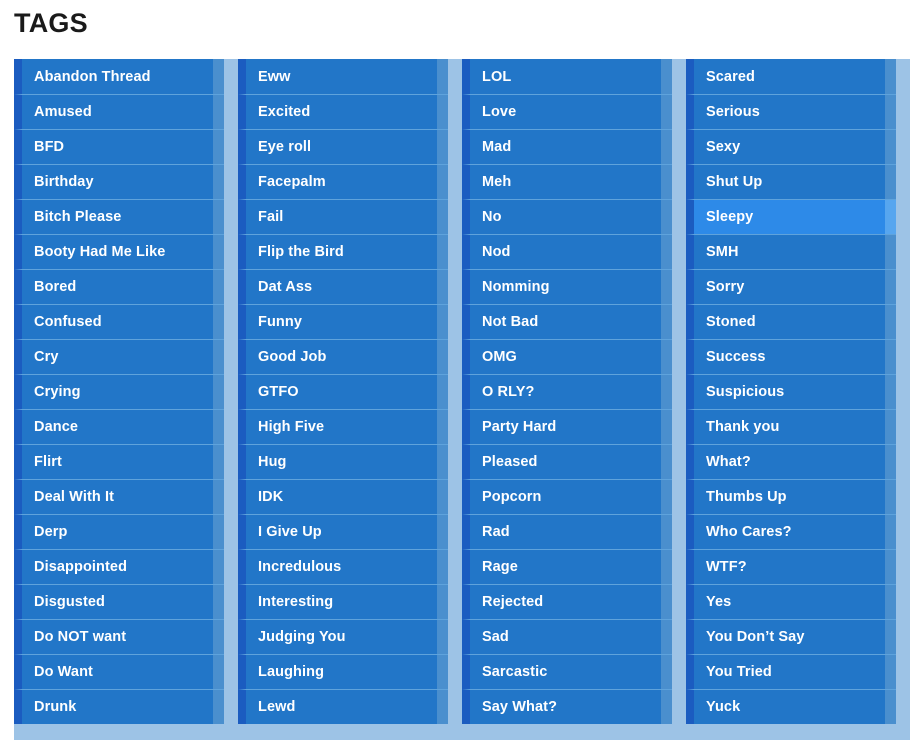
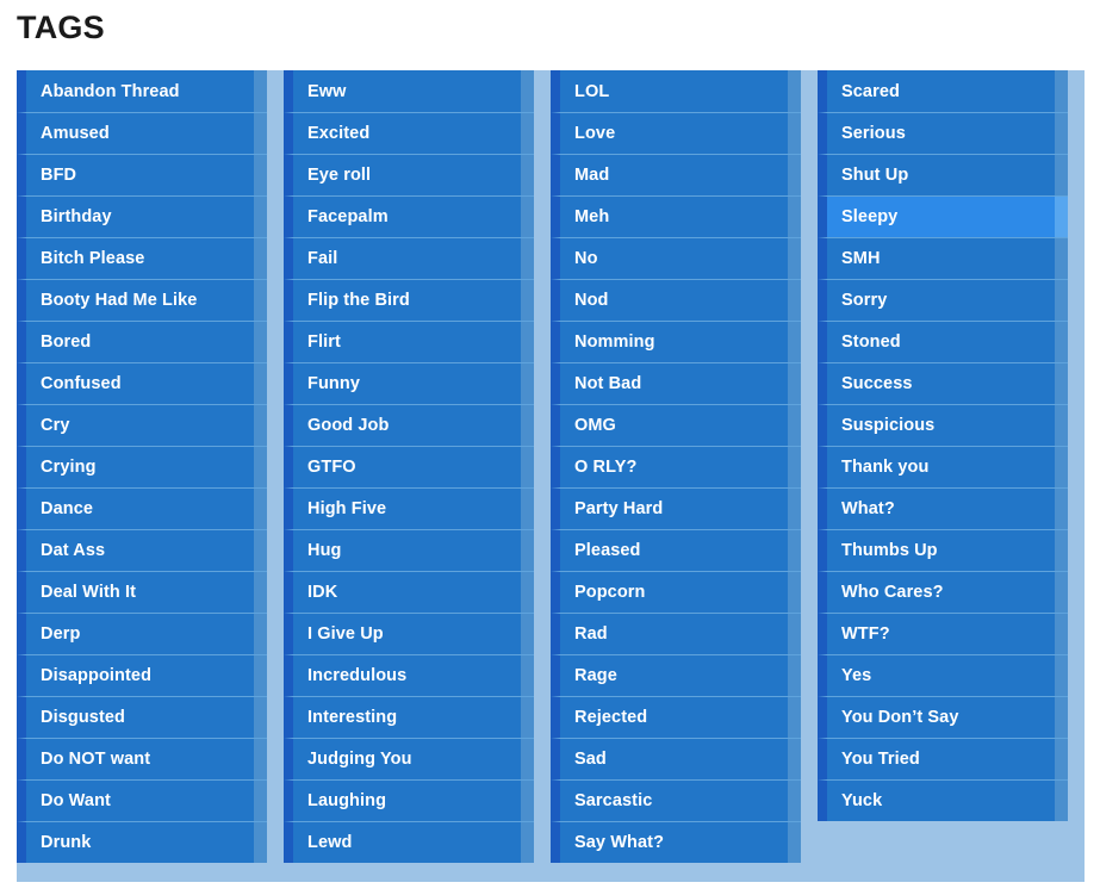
  TAGS
  Abandon Thread
  Amused
  BFD
  Birthday
  Bitch Please
  Booty Had Me Like
  Bored
  Confused
  Cry
  Crying
  Dance
- Flirt
+ Dat Ass
  Deal With It
  Derp
  Disappointed
  Disgusted
  Do NOT want
  Do Want
  Drunk
  Eww
  Excited
  Eye roll
  Facepalm
  Fail
  Flip the Bird
- Dat Ass
+ Flirt
  Funny
  Good Job
  GTFO
  High Five
  Hug
  IDK
  I Give Up
  Incredulous
  Interesting
  Judging You
  Laughing
  Lewd
  LOL
  Love
  Mad
  Meh
  No
  Nod
  Nomming
  Not Bad
  OMG
  O RLY?
  Party Hard
  Pleased
  Popcorn
  Rad
  Rage
  Rejected
  Sad
  Sarcastic
  Say What?
  Scared
  Serious
- Sexy
  Shut Up
  Sleepy
  SMH
  Sorry
  Stoned
  Success
  Suspicious
  Thank you
  What?
  Thumbs Up
  Who Cares?
  WTF?
  Yes
  You Don’t Say
  You Tried
  Yuck
